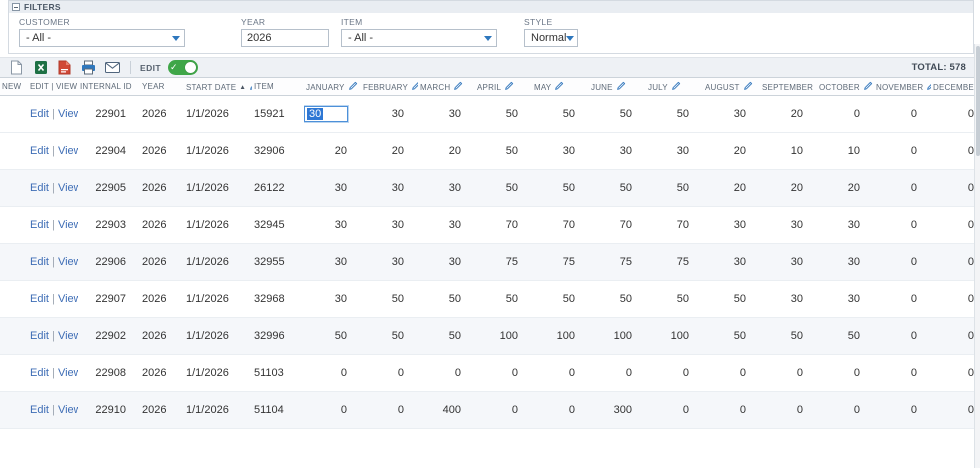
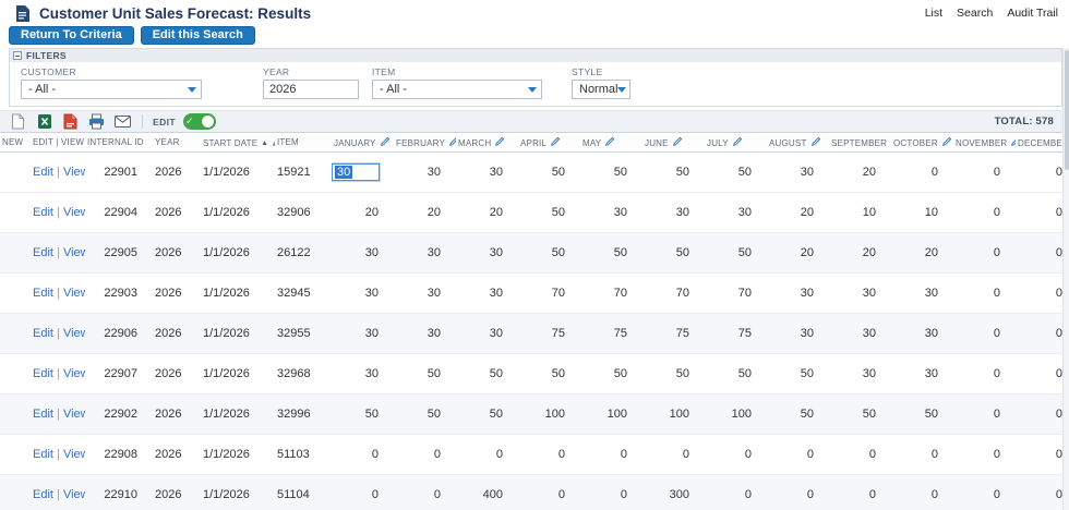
+ Customer Unit Sales Forecast: Results
+ List
+ Search
+ Audit Trail
+ Return To Criteria
+ Edit this Search
  FILTERS
  CUSTOMER
  - All -
  YEAR
  2026
  ITEM
  - All -
  STYLE
  Normal
  EDIT
  ✓
  TOTAL: 578
  NEW	EDIT | VIEW	INTERNAL ID	YEAR	START DATE	ITEM	JANUARY	FEBRUARY	MARCH	APRIL	MAY	JUNE	JULY	AUGUST	SEPTEMBER	OCTOBER	NOVEMBER	DECEMBE
  	Edit | View	22901	2026	1/1/2026	15921	30	30	30	50	50	50	50	30	20	0	0	0
  	Edit | View	22904	2026	1/1/2026	32906	20	20	20	50	30	30	30	20	10	10	0	0
  	Edit | View	22905	2026	1/1/2026	26122	30	30	30	50	50	50	50	20	20	20	0	0
  	Edit | View	22903	2026	1/1/2026	32945	30	30	30	70	70	70	70	30	30	30	0	0
  	Edit | View	22906	2026	1/1/2026	32955	30	30	30	75	75	75	75	30	30	30	0	0
  	Edit | View	22907	2026	1/1/2026	32968	30	50	50	50	50	50	50	50	30	30	0	0
  	Edit | View	22902	2026	1/1/2026	32996	50	50	50	100	100	100	100	50	50	50	0	0
  	Edit | View	22908	2026	1/1/2026	51103	0	0	0	0	0	0	0	0	0	0	0	0
  	Edit | View	22910	2026	1/1/2026	51104	0	0	400	0	0	300	0	0	0	0	0	0
